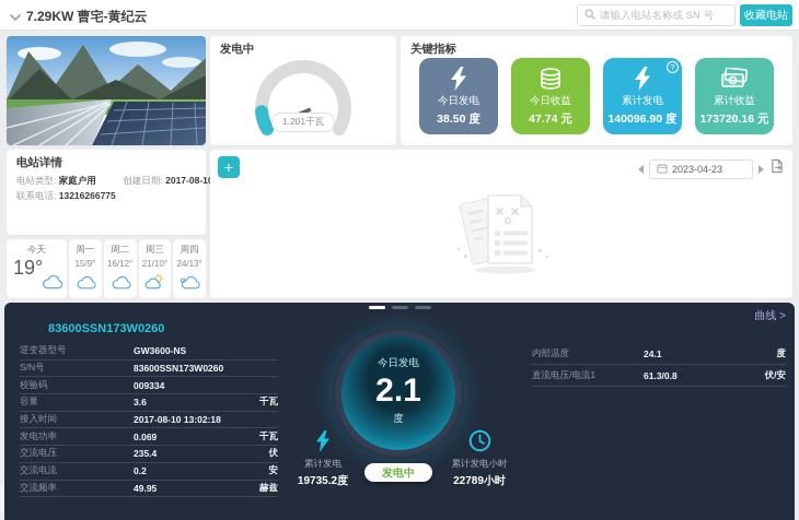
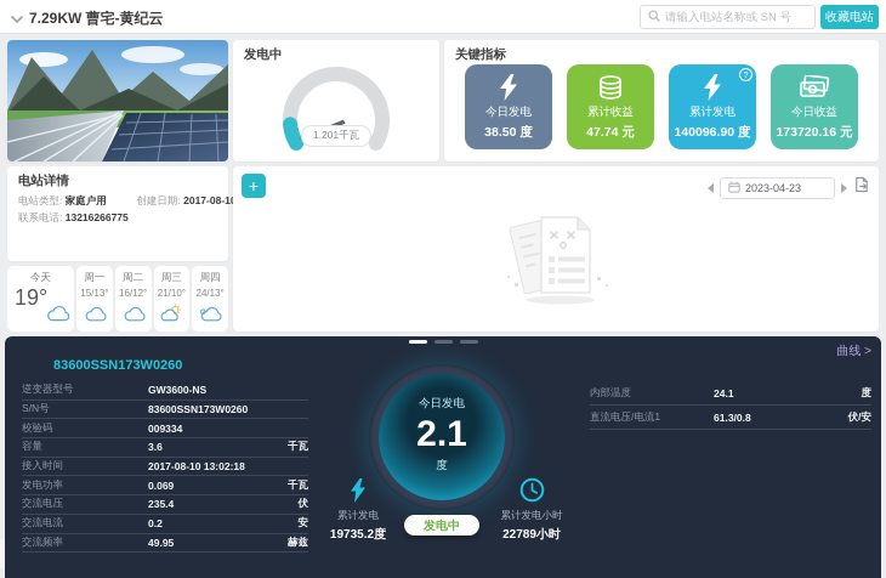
  7.29KW 曹宅-黄纪云
  请输入电站名称或 SN 号
  收藏电站
  发电中
  1.201千瓦
  关键指标
  今日发电
  38.50 度
- 今日收益
+ 累计收益
  47.74 元
  ?
  累计发电
  140096.90 度
- 累计收益
+ 今日收益
  173720.16 元
  电站详情
  电站类型: 家庭户用 创建日期: 2017-08-1
  联系电话: 13216266775
  今天
  19°
  周一
- 15/9°
+ 15/13°
  周二
  16/12°
  周三
  21/10°
  周四
  24/13°
  +
  2023-04-23
  83600SSN173W0260
  曲线 >
  逆变器型号
  GW3600-NS
  S/N号
  83600SSN173W0260
  校验码
  009334
  容量
  3.6
  千瓦
  接入时间
  2017-08-10 13:02:18
  发电功率
  0.069
  千瓦
  交流电压
  235.4
  伏
  交流电流
  0.2
  安
  交流频率
  49.95
  赫兹
  今日发电
  2.1
  度
  累计发电
  19735.2度
  累计发电小时
  22789小时
  发电中
  内部温度
  24.1
  度
  直流电压/电流1
  61.3/0.8
  伏/安
